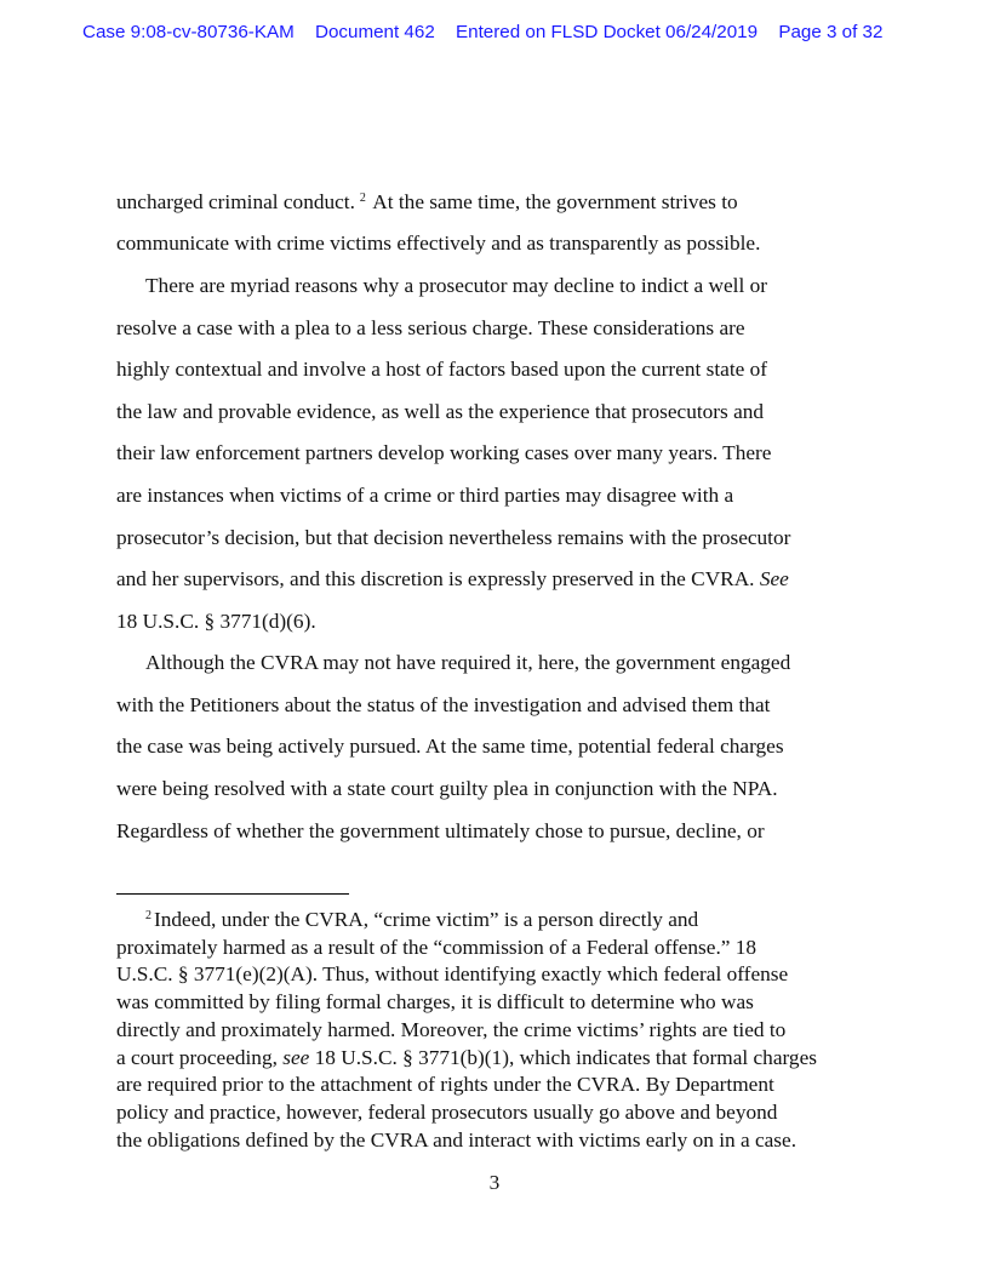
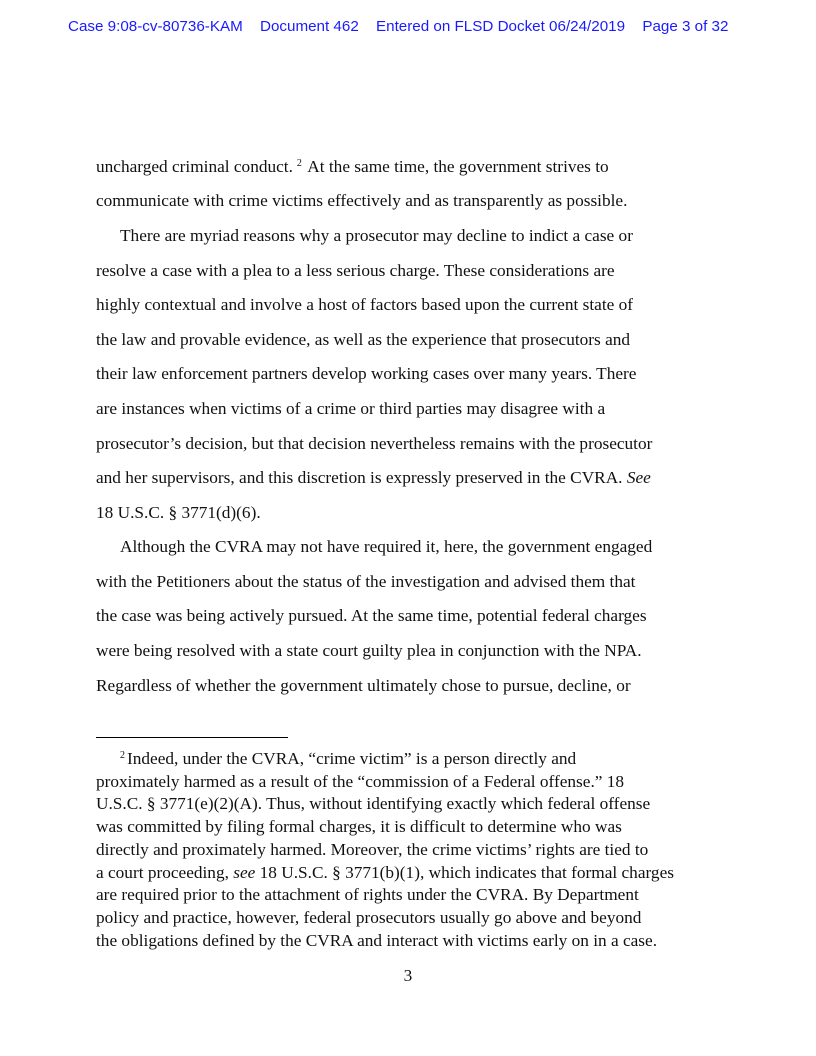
  Case 9:08-cv-80736-KAM Document 462 Entered on FLSD Docket 06/24/2019 Page 3 of 32
  uncharged criminal conduct. 2 At the same time, the government strives to
  communicate with crime victims effectively and as transparently as possible.
- There are myriad reasons why a prosecutor may decline to indict a well or
+ There are myriad reasons why a prosecutor may decline to indict a case or
  resolve a case with a plea to a less serious charge. These considerations are
  highly contextual and involve a host of factors based upon the current state of
  the law and provable evidence, as well as the experience that prosecutors and
  their law enforcement partners develop working cases over many years. There
  are instances when victims of a crime or third parties may disagree with a
  prosecutor’s decision, but that decision nevertheless remains with the prosecutor
  and her supervisors, and this discretion is expressly preserved in the CVRA. See
  18 U.S.C. § 3771(d)(6).
  Although the CVRA may not have required it, here, the government engaged
  with the Petitioners about the status of the investigation and advised them that
  the case was being actively pursued. At the same time, potential federal charges
  were being resolved with a state court guilty plea in conjunction with the NPA.
  Regardless of whether the government ultimately chose to pursue, decline, or
  2 Indeed, under the CVRA, “crime victim” is a person directly and
  proximately harmed as a result of the “commission of a Federal offense.” 18
  U.S.C. § 3771(e)(2)(A). Thus, without identifying exactly which federal offense
  was committed by filing formal charges, it is difficult to determine who was
  directly and proximately harmed. Moreover, the crime victims’ rights are tied to
  a court proceeding, see 18 U.S.C. § 3771(b)(1), which indicates that formal charges
  are required prior to the attachment of rights under the CVRA. By Department
  policy and practice, however, federal prosecutors usually go above and beyond
  the obligations defined by the CVRA and interact with victims early on in a case.
  3
